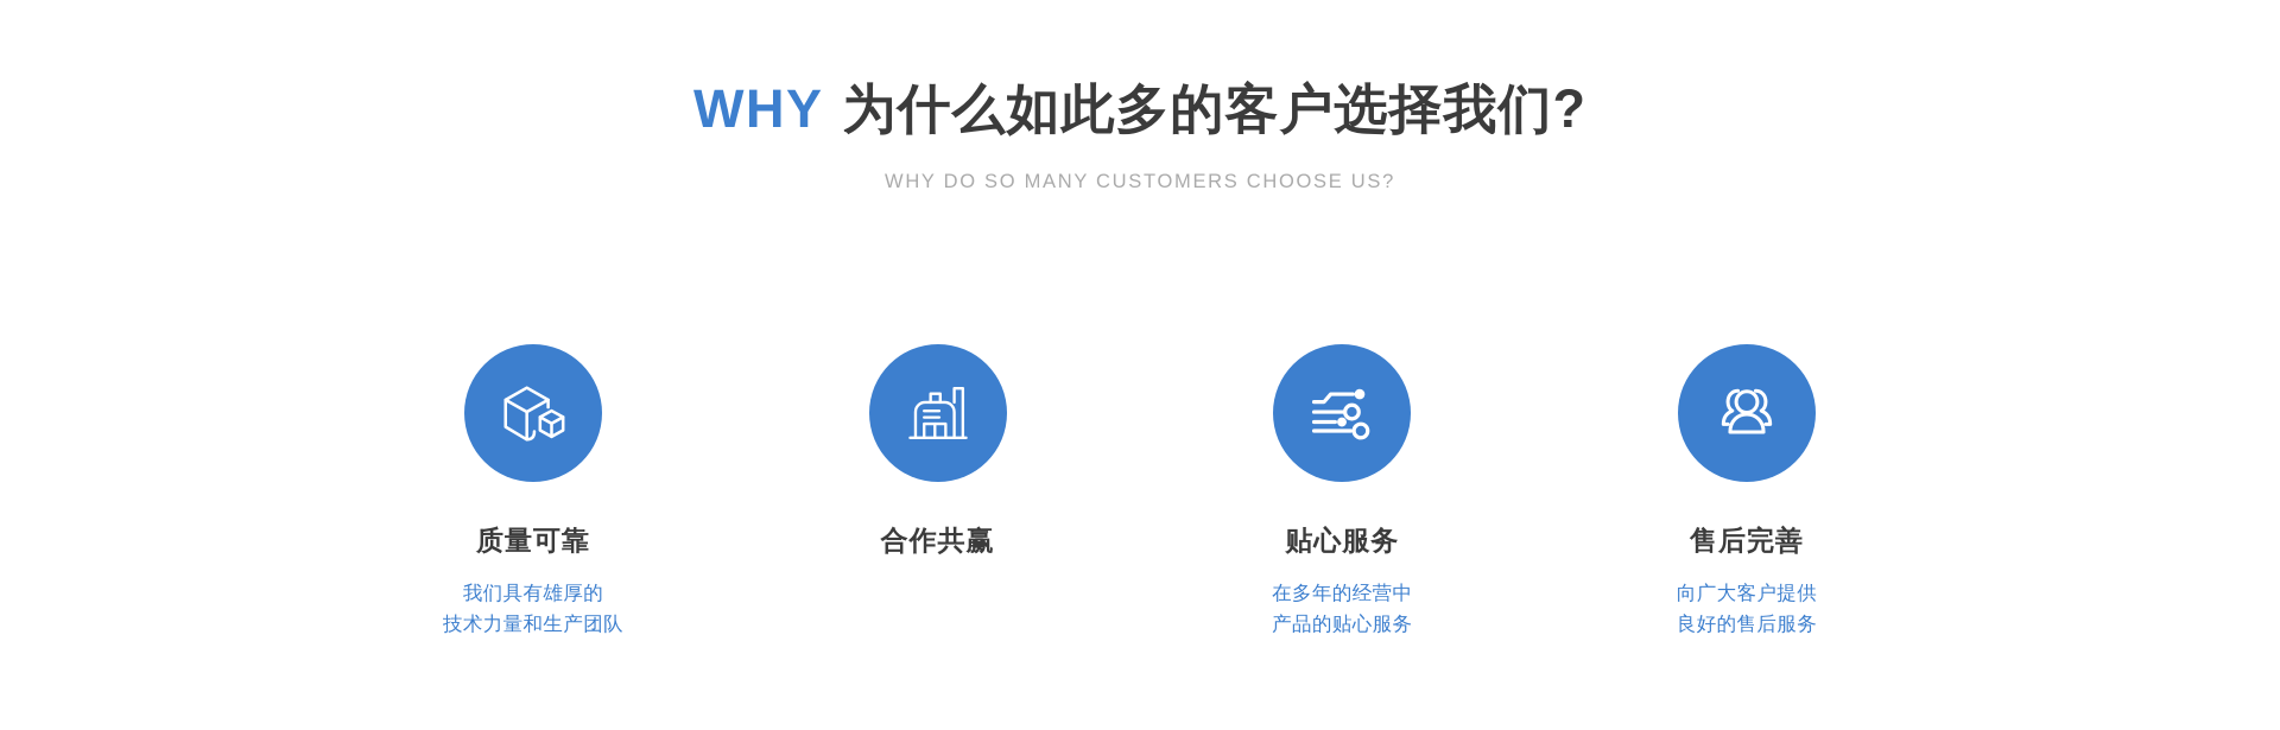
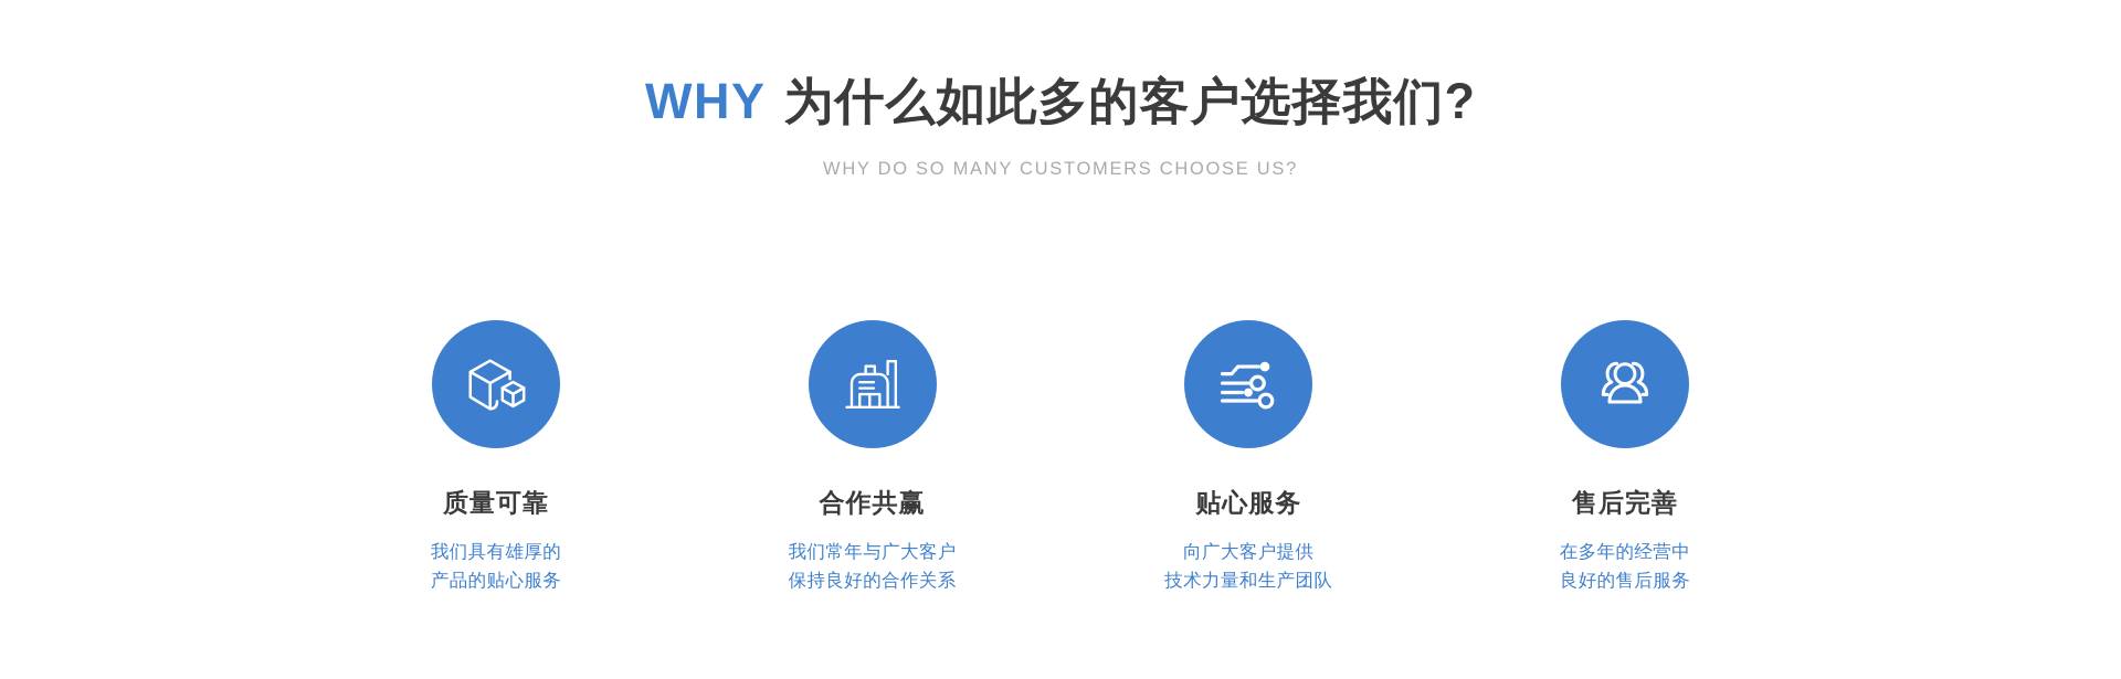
  WHY 为什么如此多的客户选择我们?
  WHY DO SO MANY CUSTOMERS CHOOSE US?
  质量可靠
  我们具有雄厚的
- 技术力量和生产团队
+ 产品的贴心服务
  合作共赢
+ 我们常年与广大客户
+ 保持良好的合作关系
  贴心服务
- 在多年的经营中
+ 向广大客户提供
- 产品的贴心服务
+ 技术力量和生产团队
  售后完善
- 向广大客户提供
+ 在多年的经营中
  良好的售后服务
